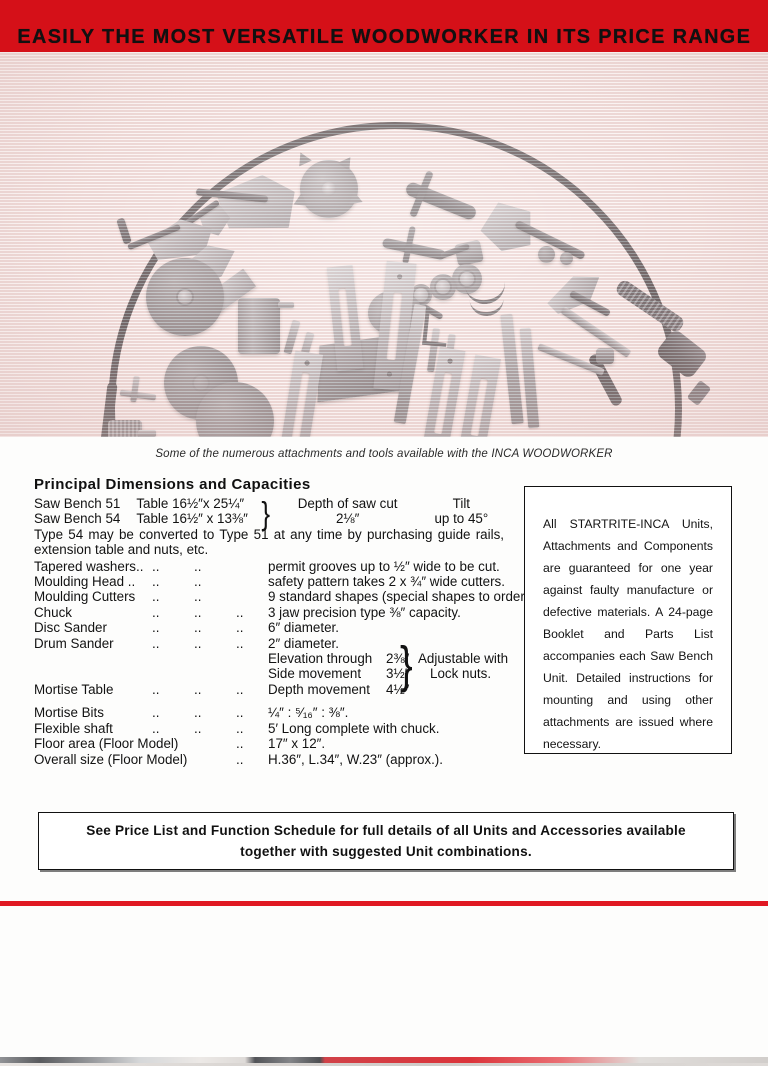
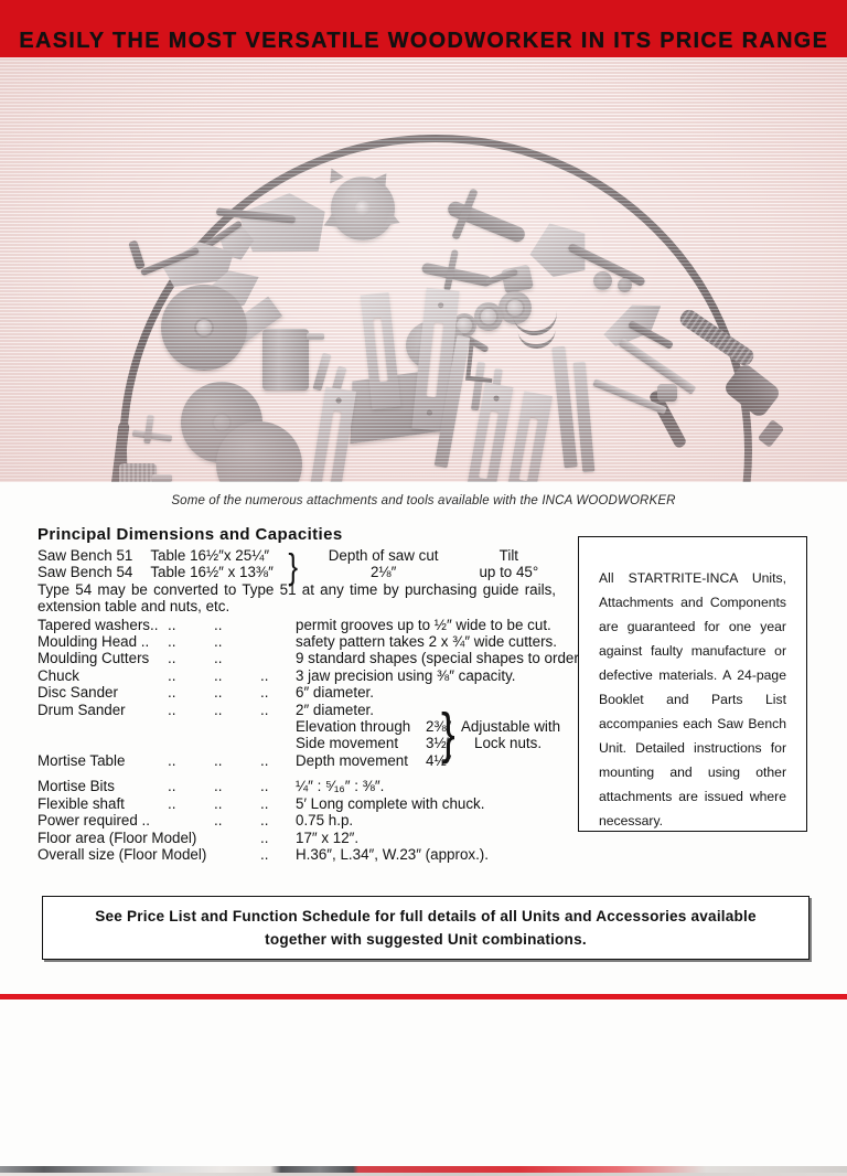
  EASILY THE MOST VERSATILE WOODWORKER IN ITS PRICE RANGE
  Some of the numerous attachments and tools available with the INCA WOODWORKER
  Principal Dimensions and Capacities
  Saw Bench 51
  Table 16½″x 25¼″
  }
  Depth of saw cut
  Tilt
  Saw Bench 54
  Table 16½″ x 13⅜″
  2⅛″
  up to 45°
  Type 54 may be converted to Type 51 at any time by purchasing guide rails, extension table and nuts, etc.
  Tapered washers..	..	..		permit grooves up to ½″ wide to be cut.
  Moulding Head ..	..	..		safety pattern takes 2 x ¾″ wide cutters.
  Moulding Cutters	..	..		9 standard shapes (special shapes to order
- Chuck	..	..	..	3 jaw precision type ⅜″ capacity.
+ Chuck	..	..	..	3 jaw precision using ⅜″ capacity.
  Disc Sander	..	..	..	6″ diameter.
  Drum Sander	..	..	..	2″ diameter.
  Mortise Table	..	..	..	Elevation through 2⅜″ Side movement 3½″ Depth movement 4½″ } Adjustable with Lock nuts.
  Mortise Bits	..	..	..	¼″ : ⁵⁄₁₆″ : ⅜″.
  Flexible shaft	..	..	..	5′ Long complete with chuck.
+ Power required ..		..	..	0.75 h.p.
  Floor area (Floor Model)	..	17″ x 12″.
  Overall size (Floor Model)	..	H.36″, L.34″, W.23″ (approx.).
  All STARTRITE-INCA Units, Attachments and Compo­nents are guaranteed for one year against faulty manu­facture or defective materials. A 24-page Booklet and Parts List accompanies each Saw Bench Unit. Detailed instruc­tions for mounting and using other attachments are issued where necessary.
  See Price List and Function Schedule for full details of all Units and Accessories available together with suggested Unit combinations.
